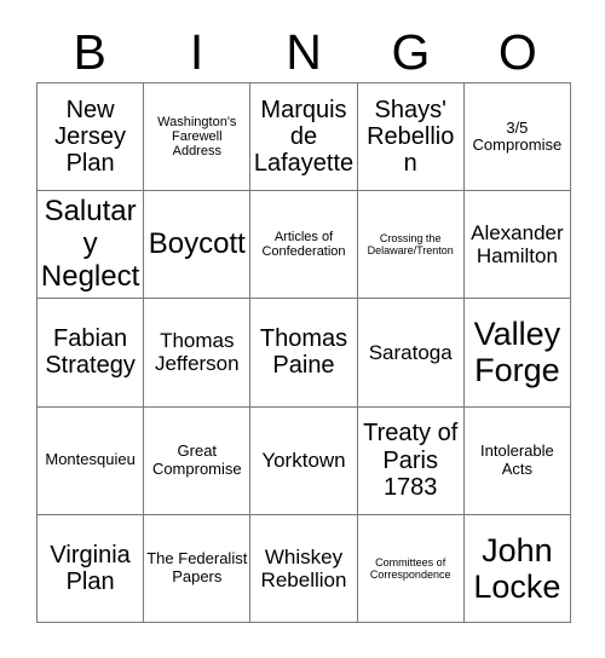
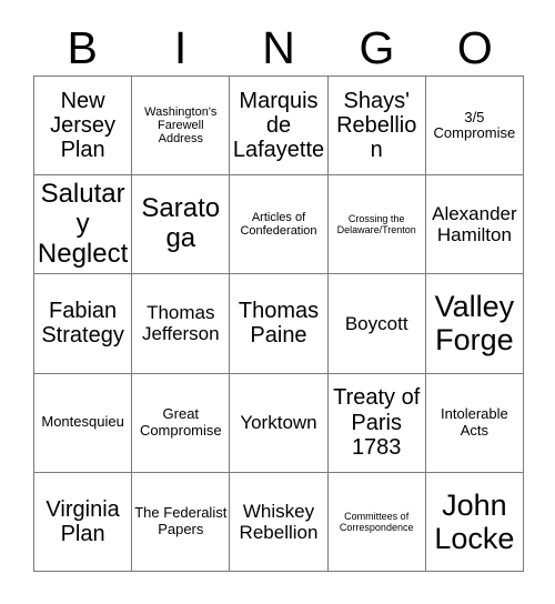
  B
  I
  N
  G
  O
  New Jersey Plan
  Washington's Farewell Address
  Marquis de Lafayette
  Shays' Rebellion
  3/5 Compromise
  Salutary Neglect
- Boycott
+ Saratoga
  Articles of Confederation
  Crossing the Delaware/Trenton
  Alexander Hamilton
  Fabian Strategy
  Thomas Jefferson
  Thomas Paine
- Saratoga
+ Boycott
  Valley Forge
  Montesquieu
  Great Compromise
  Yorktown
  Treaty of Paris 1783
  Intolerable Acts
  Virginia Plan
  The Federalist Papers
  Whiskey Rebellion
  Committees of Correspondence
  John Locke
